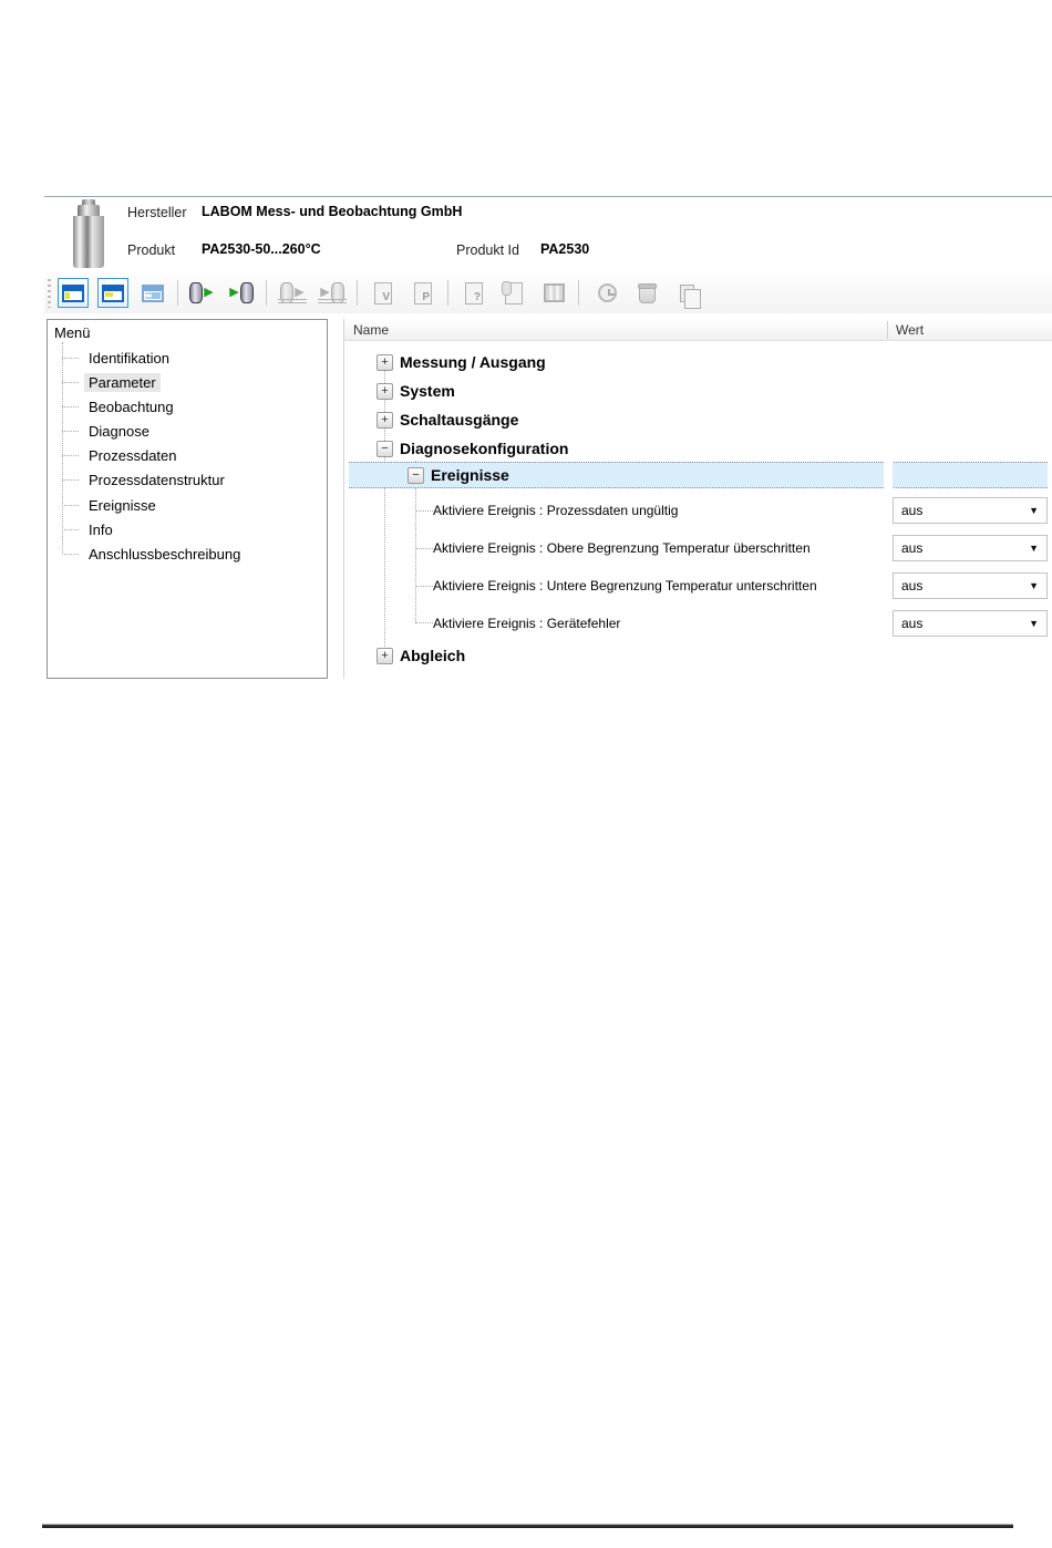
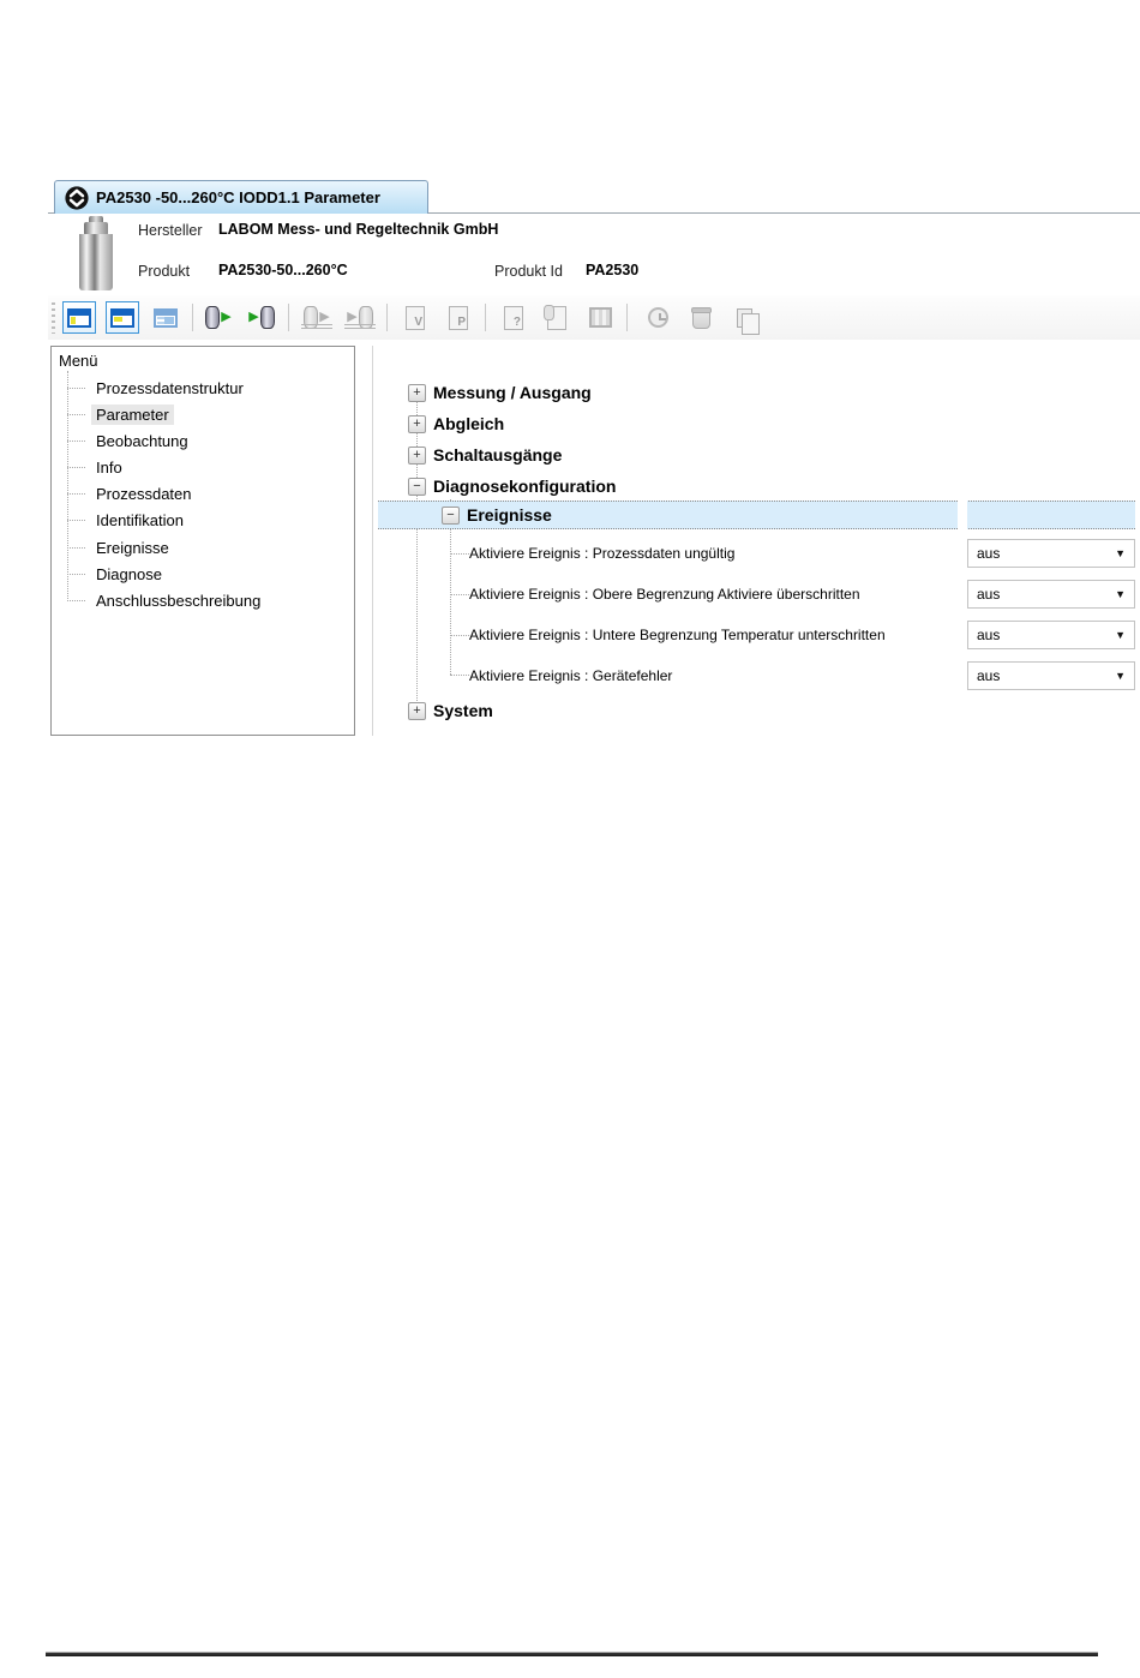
+ PA2530 -50...260°C IODD1.1 Parameter
  Hersteller
- LABOM Mess- und Beobachtung GmbH
+ LABOM Mess- und Regeltechnik GmbH
  Produkt
  PA2530-50...260°C
  Produkt Id
  PA2530
  ▶
  ▶
  ▶
  ▶
  V
  P
  ?
  Menü
- Identifikation
+ Prozessdatenstruktur
  Parameter
  Beobachtung
- Diagnose
+ Info
  Prozessdaten
- Prozessdatenstruktur
+ Identifikation
  Ereignisse
- Info
+ Diagnose
  Anschlussbeschreibung
- Name
- Wert
  +
  Messung / Ausgang
  +
- System
+ Abgleich
  +
  Schaltausgänge
  −
  Diagnosekonfiguration
  −
  Ereignisse
  Aktiviere Ereignis : Prozessdaten ungültig
  aus
  ▼
- Aktiviere Ereignis : Obere Begrenzung Temperatur überschritten
+ Aktiviere Ereignis : Obere Begrenzung Aktiviere überschritten
  aus
  ▼
  Aktiviere Ereignis : Untere Begrenzung Temperatur unterschritten
  aus
  ▼
  Aktiviere Ereignis : Gerätefehler
  aus
  ▼
  +
- Abgleich
+ System
